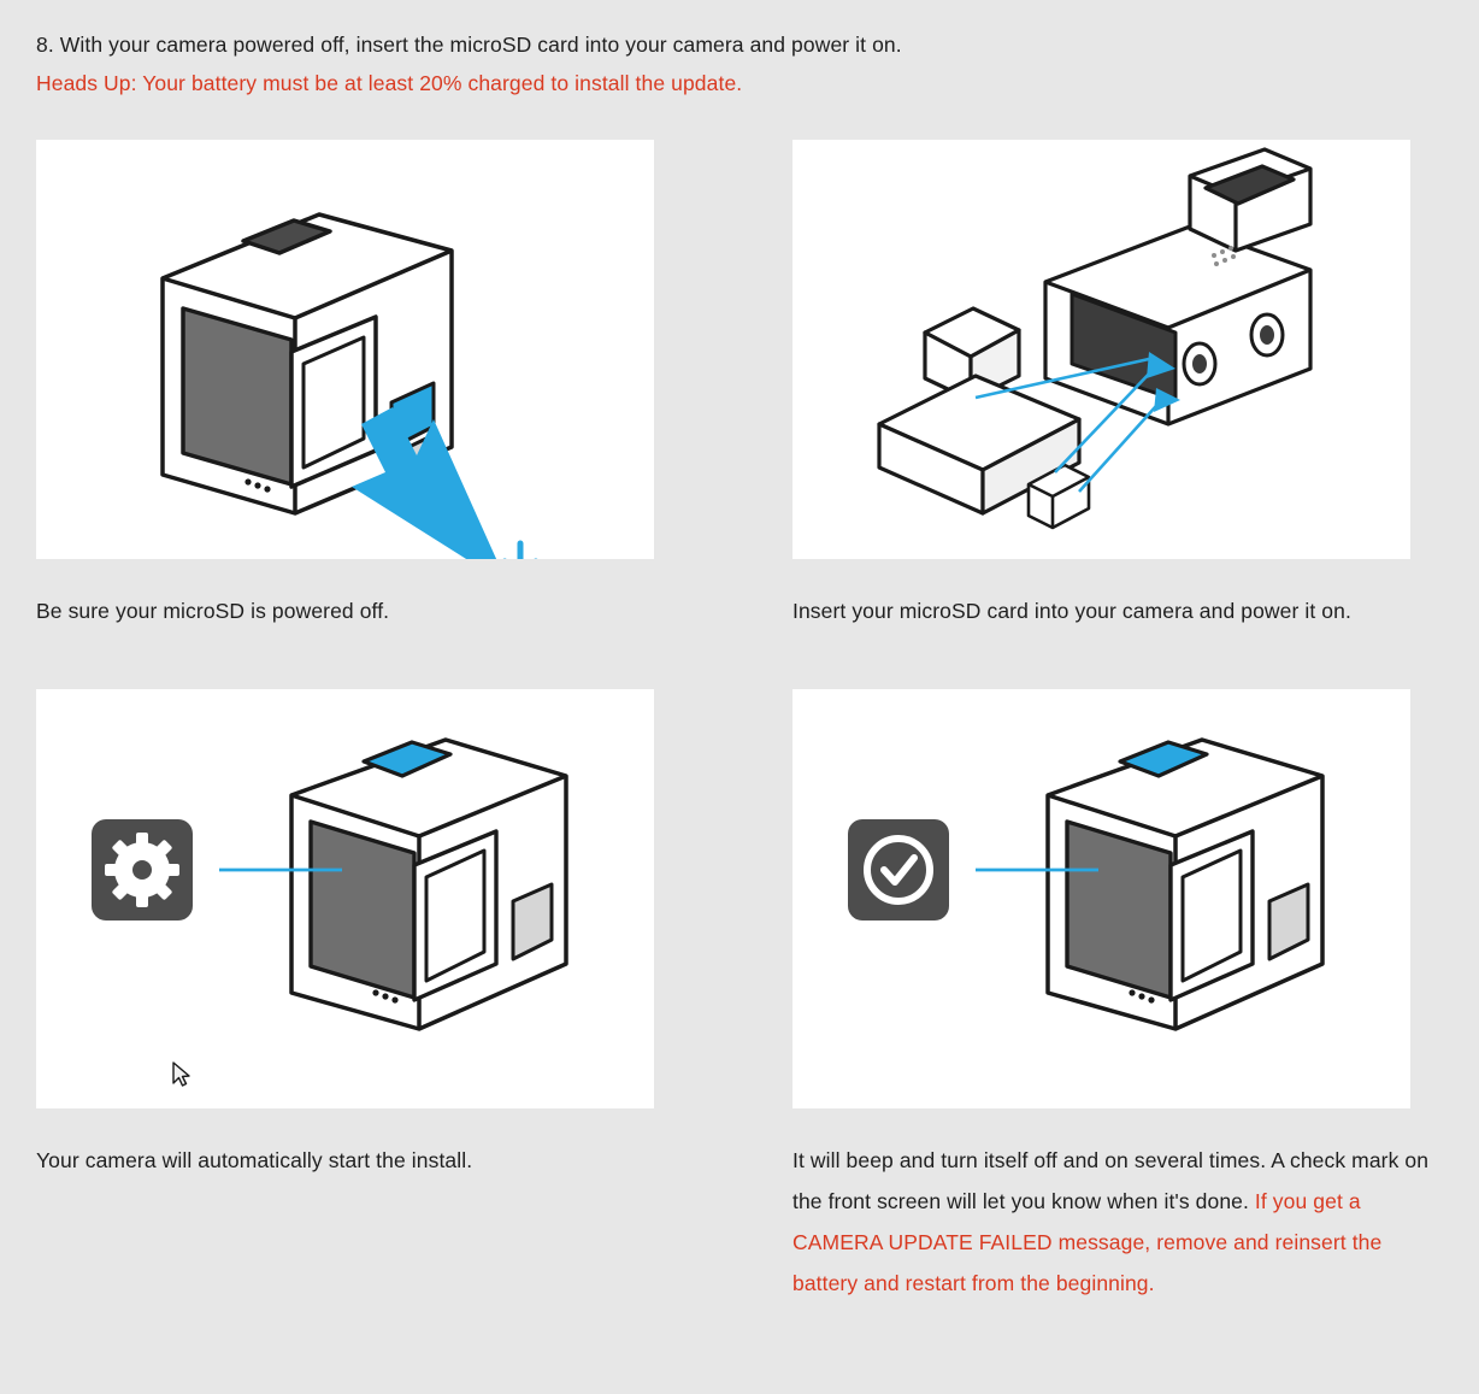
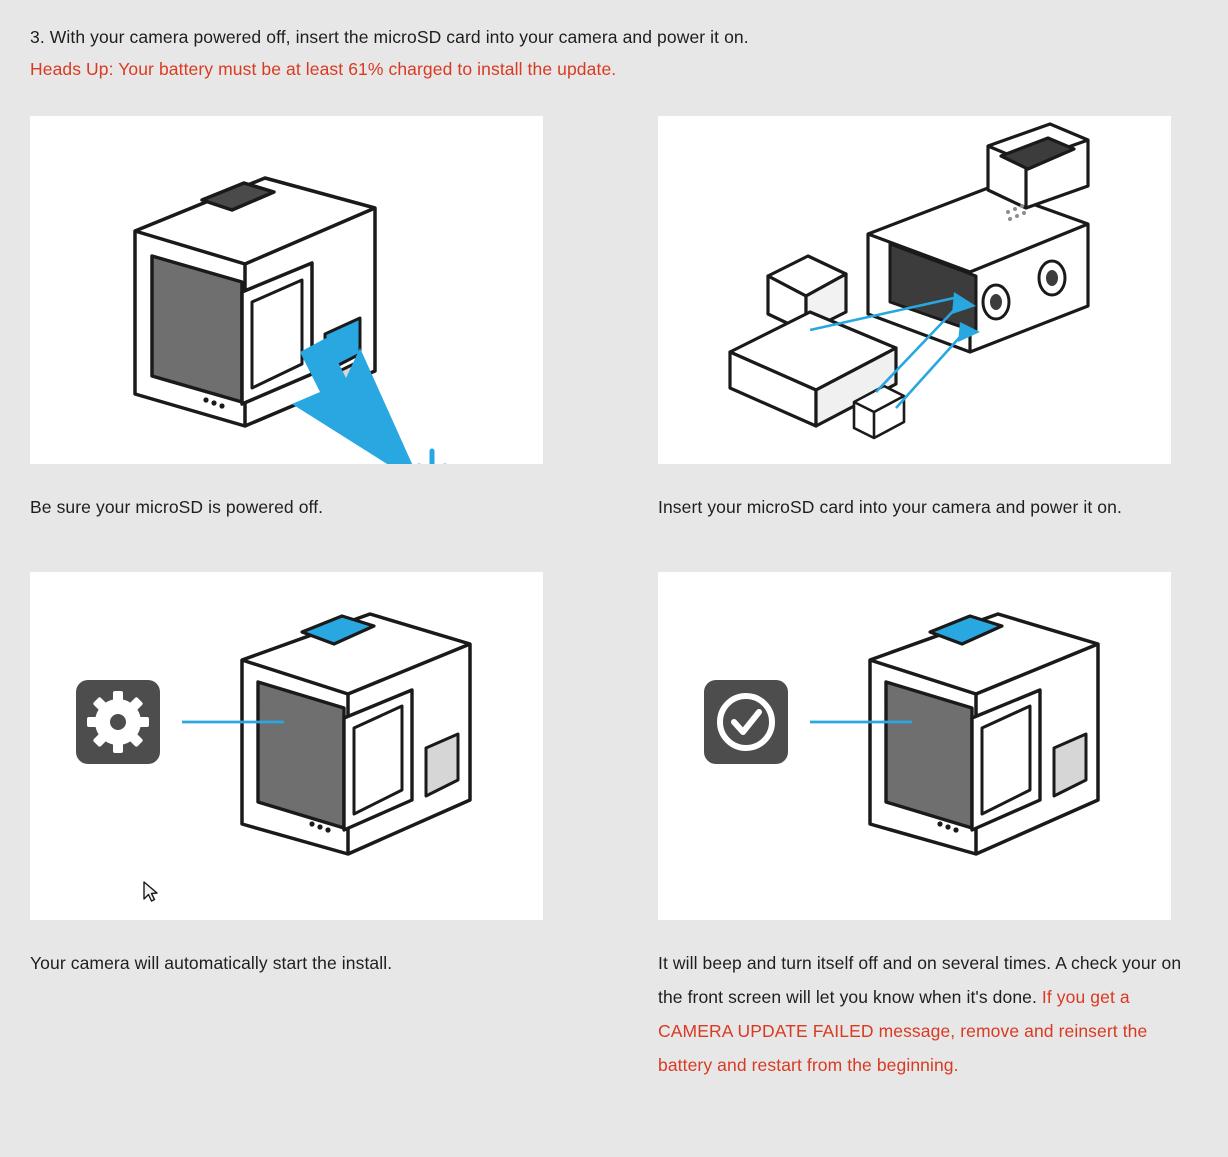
- 8. With your camera powered off, insert the microSD card into your camera and power it on.
+ 3. With your camera powered off, insert the microSD card into your camera and power it on.
- Heads Up: Your battery must be at least 20% charged to install the update.
+ Heads Up: Your battery must be at least 61% charged to install the update.
  Be sure your microSD is powered off.
  Insert your microSD card into your camera and power it on.
  Your camera will automatically start the install.
- It will beep and turn itself off and on several times. A check mark on the front screen will let you know when it's done. If you get a CAMERA UPDATE FAILED message, remove and reinsert the battery and restart from the beginning.
+ It will beep and turn itself off and on several times. A check your on the front screen will let you know when it's done. If you get a CAMERA UPDATE FAILED message, remove and reinsert the battery and restart from the beginning.
